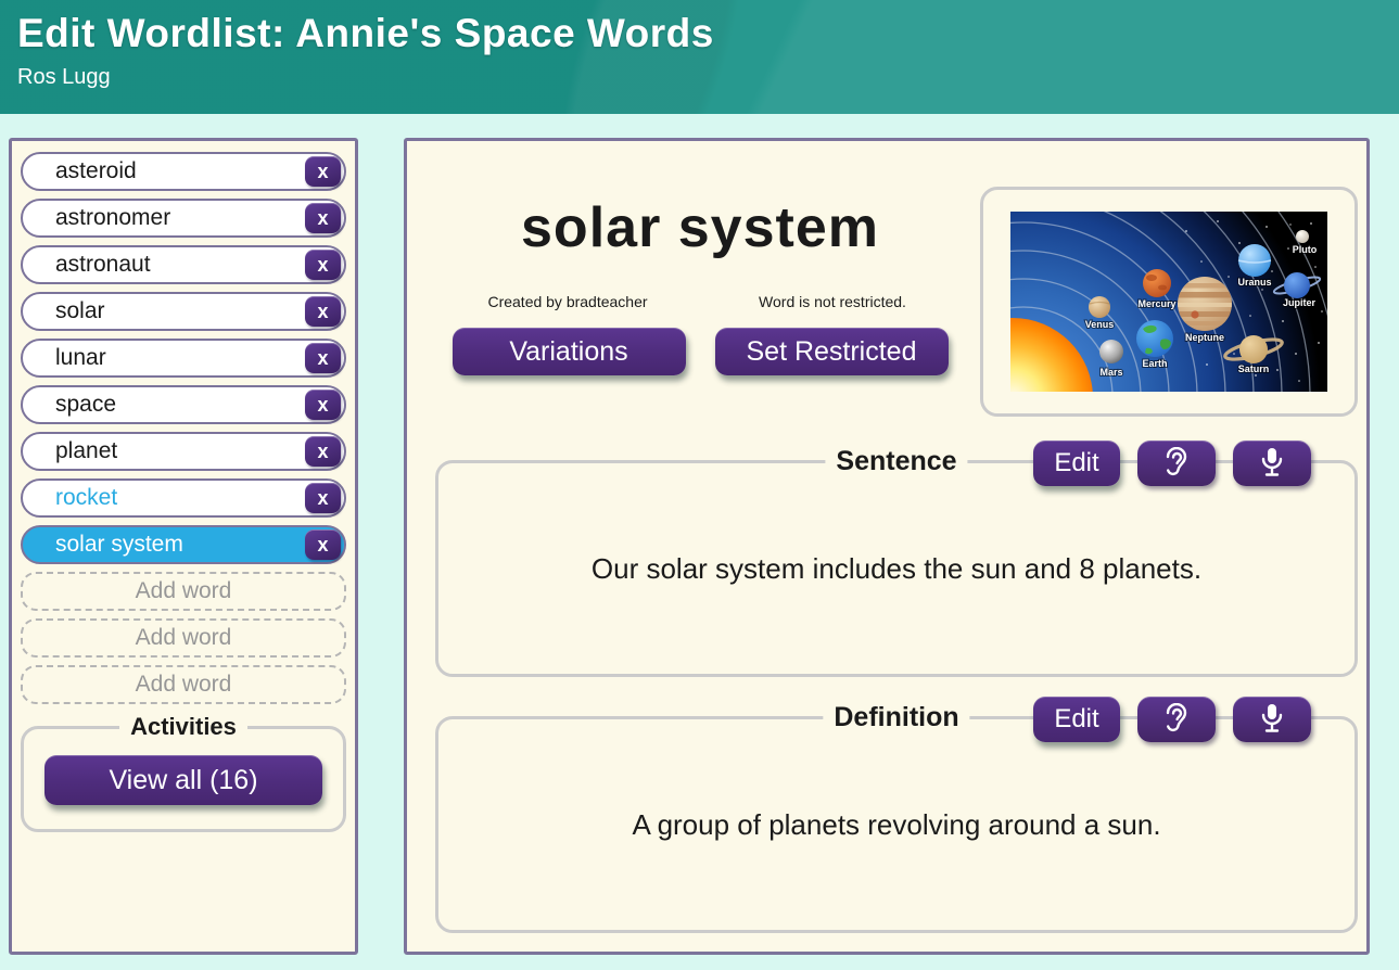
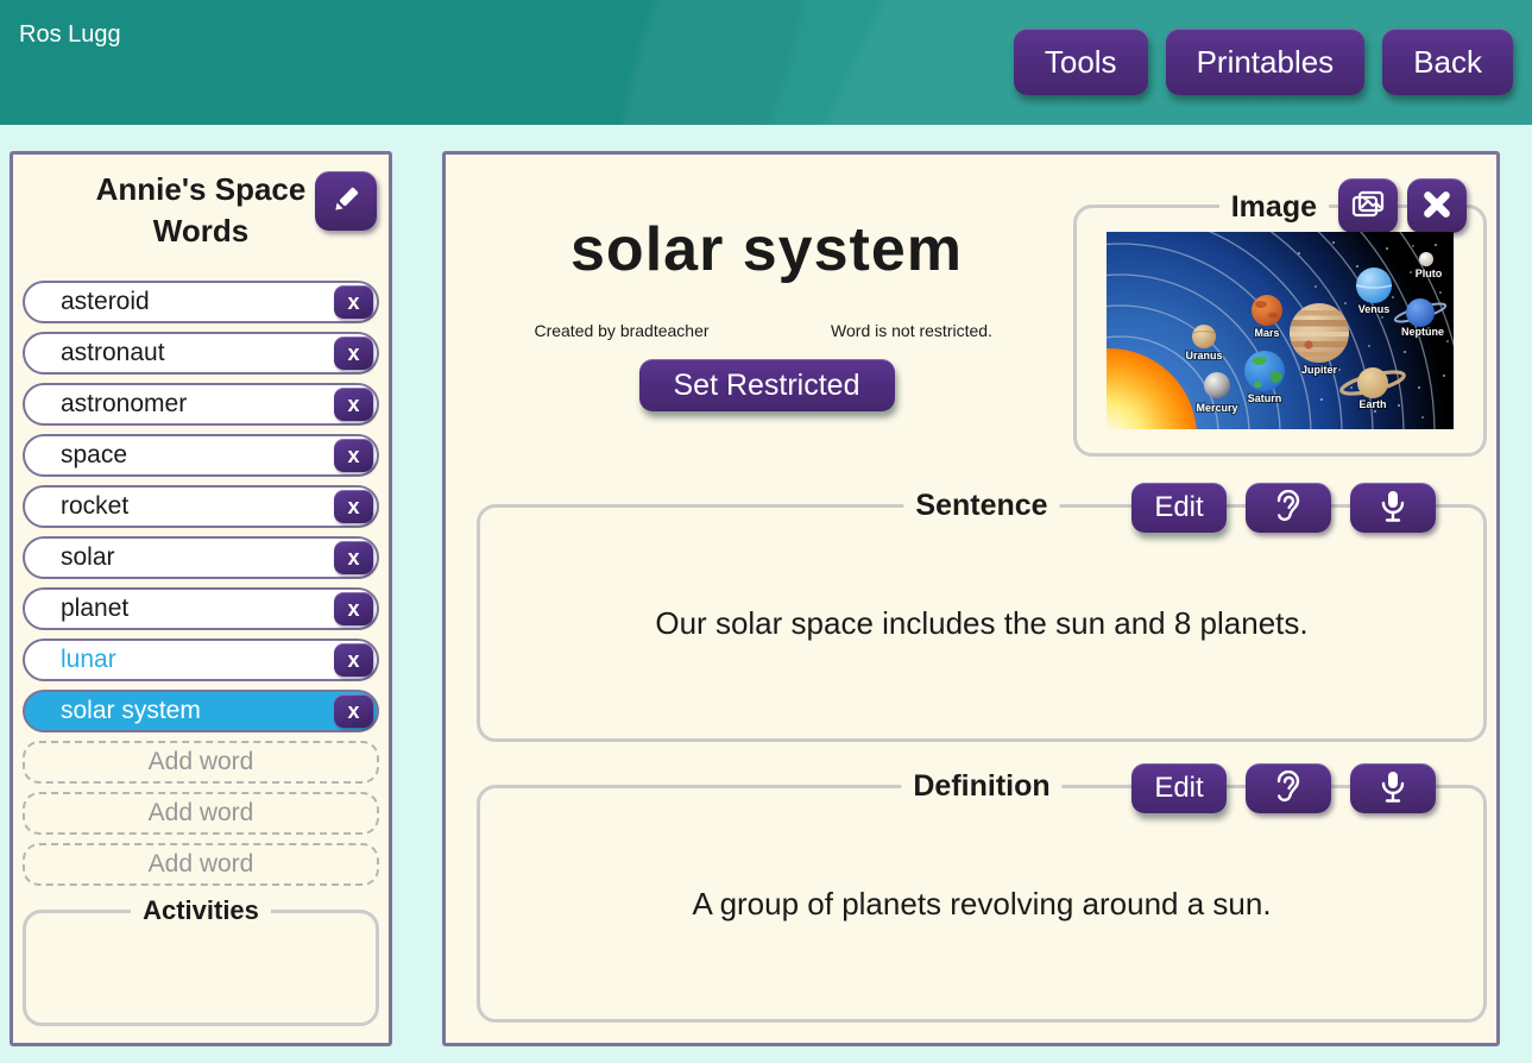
- Edit Wordlist: Annie's Space Words
  Ros Lugg
+ Tools
+ Printables
+ Back
+ Annie's Space Words
  asteroid
  x
- astronomer
+ astronaut
  x
- astronaut
+ astronomer
  x
- solar
+ space
  x
- lunar
+ rocket
  x
- space
+ solar
  x
  planet
  x
- rocket
+ lunar
  x
  solar system
  x
  Add word
  Add word
  Add word
  Activities
- View all (16)
  solar system
  Created by bradteacher
  Word is not restricted.
- Variations
  Set Restricted
+ Image
- Mars
+ Mercury
- Venus
+ Uranus
- Earth
+ Saturn
- Mercury
+ Mars
- Neptune
+ Jupiter
- Saturn
+ Earth
- Uranus
+ Venus
- Jupiter
+ Neptune
  Pluto
  Sentence
  Edit
- Our solar system includes the sun and 8 planets.
+ Our solar space includes the sun and 8 planets.
  Definition
  Edit
  A group of planets revolving around a sun.
